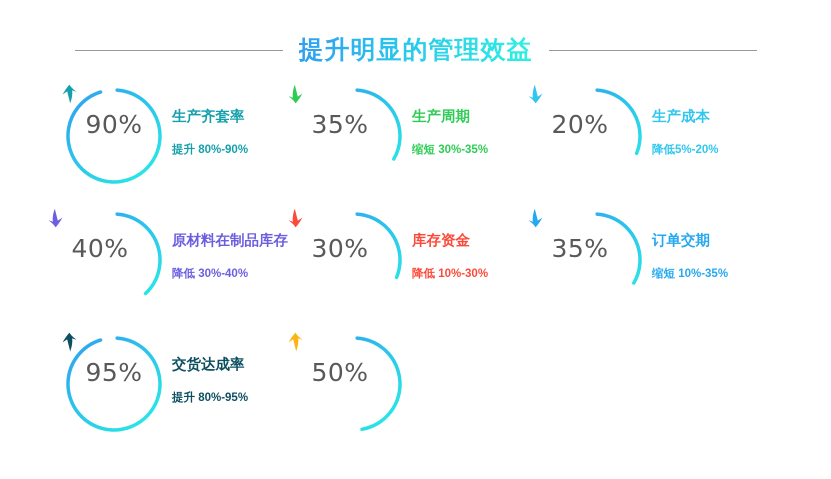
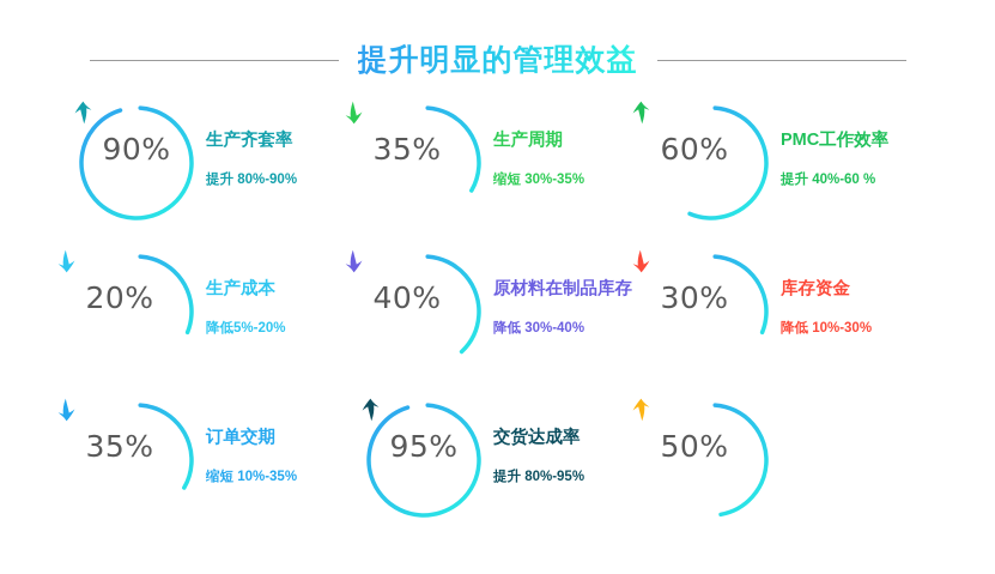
  提升明显的管理效益
  90%
  生产齐套率
  提升 80%-90%
  35%
  生产周期
  缩短 30%-35%
+ 60%
+ PMC工作效率
+ 提升 40%-60 %
  20%
  生产成本
  降低5%-20%
  40%
  原材料在制品库存
  降低 30%-40%
  30%
  库存资金
  降低 10%-30%
  35%
  订单交期
  缩短 10%-35%
  95%
  交货达成率
  提升 80%-95%
  50%
